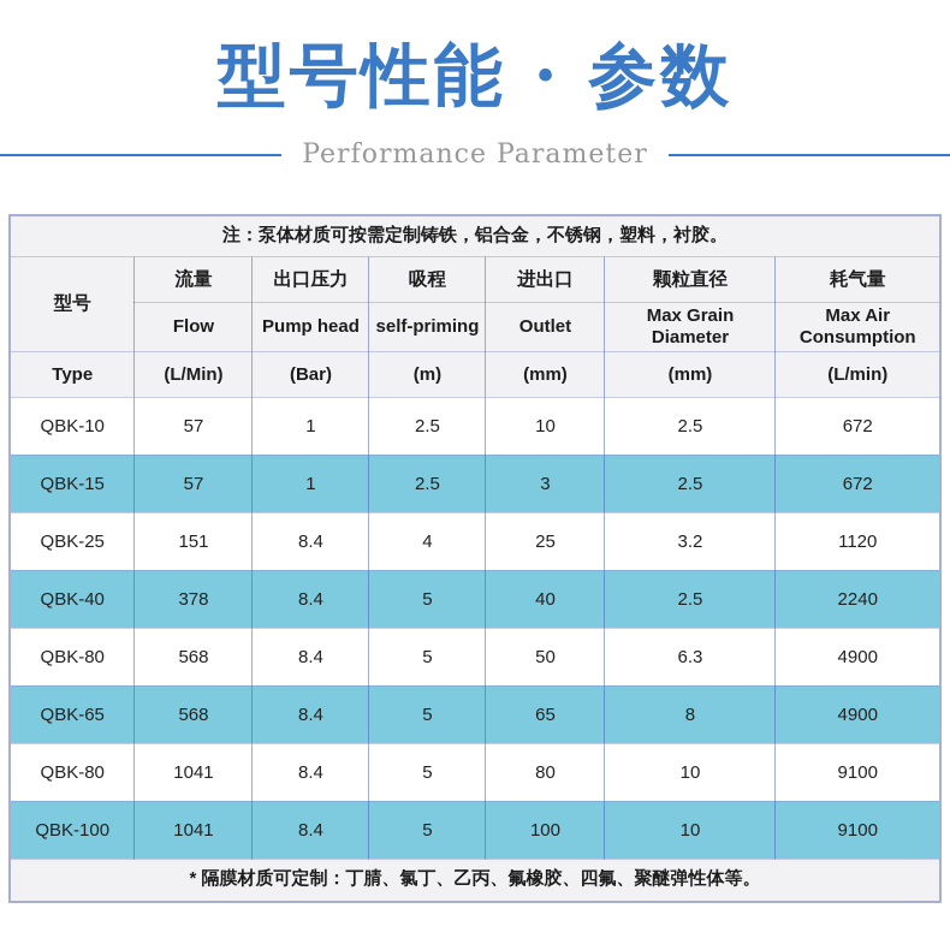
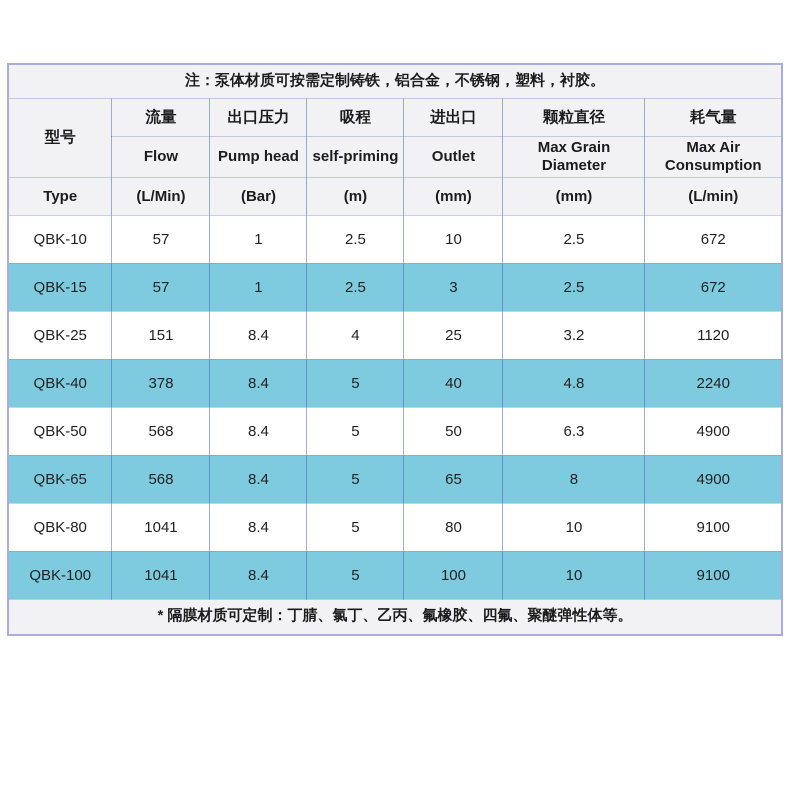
- 型号性能 · 参数
- Performance Parameter
  注：泵体材质可按需定制铸铁，铝合金，不锈钢，塑料，衬胶。
  型号	流量	出口压力	吸程	进出口	颗粒直径	耗气量
  Flow	Pump head	self-priming	Outlet	Max Grain Diameter	Max Air Consumption
  Type	(L/Min)	(Bar)	(m)	(mm)	(mm)	(L/min)
  QBK-10	57	1	2.5	10	2.5	672
  QBK-15	57	1	2.5	3	2.5	672
  QBK-25	151	8.4	4	25	3.2	1120
- QBK-40	378	8.4	5	40	2.5	2240
+ QBK-40	378	8.4	5	40	4.8	2240
- QBK-80	568	8.4	5	50	6.3	4900
+ QBK-50	568	8.4	5	50	6.3	4900
  QBK-65	568	8.4	5	65	8	4900
  QBK-80	1041	8.4	5	80	10	9100
  QBK-100	1041	8.4	5	100	10	9100
  * 隔膜材质可定制：丁腈、氯丁、乙丙、氟橡胶、四氟、聚醚弹性体等。
